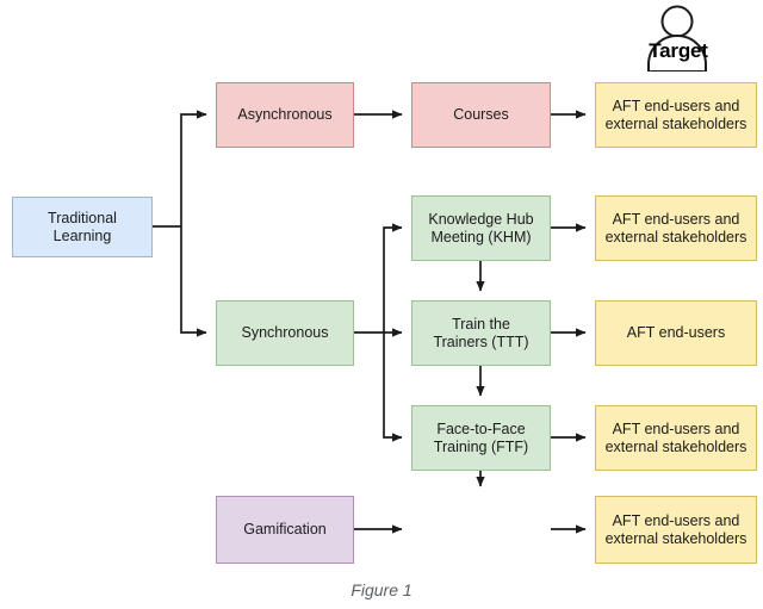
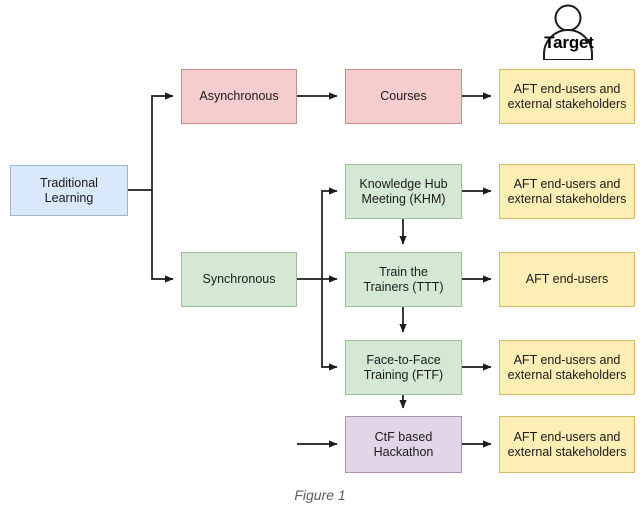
  Target
  Traditional
  Learning
  Asynchronous
  Synchronous
- Gamification
  Courses
  Knowledge Hub
  Meeting (KHM)
  Train the
  Trainers (TTT)
  Face-to-Face
  Training (FTF)
+ CtF based
+ Hackathon
  AFT end-users and
  external stakeholders
  AFT end-users and
  external stakeholders
  AFT end-users
  AFT end-users and
  external stakeholders
  AFT end-users and
  external stakeholders
  Figure 1
